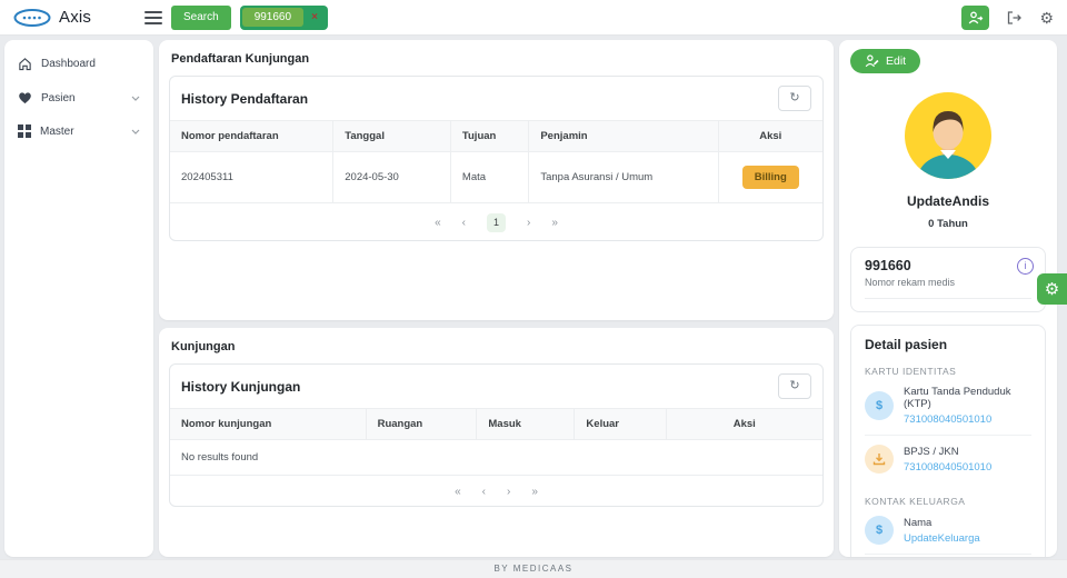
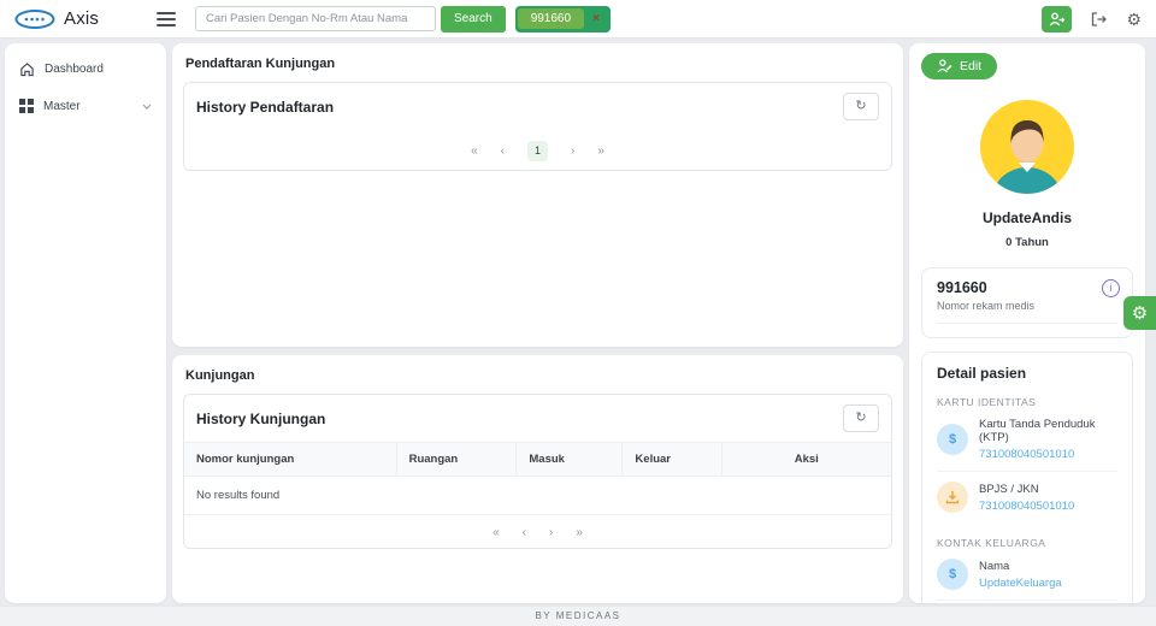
  Axis
+ Cari Pasien Dengan No-Rm Atau Nama
  Search
  991660
  ×
  ⚙
  Dashboard
- Pasien
  Master
  Pendaftaran Kunjungan
  History Pendaftaran
  ↻
- Nomor pendaftaran	Tanggal	Tujuan	Penjamin	Aksi
- 202405311	2024-05-30	Mata	Tanpa Asuransi / Umum	Billing
  «
  ‹
  1
  ›
  »
  Kunjungan
  History Kunjungan
  ↻
  Nomor kunjungan	Ruangan	Masuk	Keluar	Aksi
  No results found
  «
  ‹
  ›
  »
  Edit
  UpdateAndis
  0 Tahun
  991660
  Nomor rekam medis
  i
  Detail pasien
  KARTU IDENTITAS
  $
  Kartu Tanda Penduduk (KTP)
  731008040501010
  BPJS / JKN
  731008040501010
  KONTAK KELUARGA
  $
  Nama
  UpdateKeluarga
  ⚙
  BY MEDICAAS
